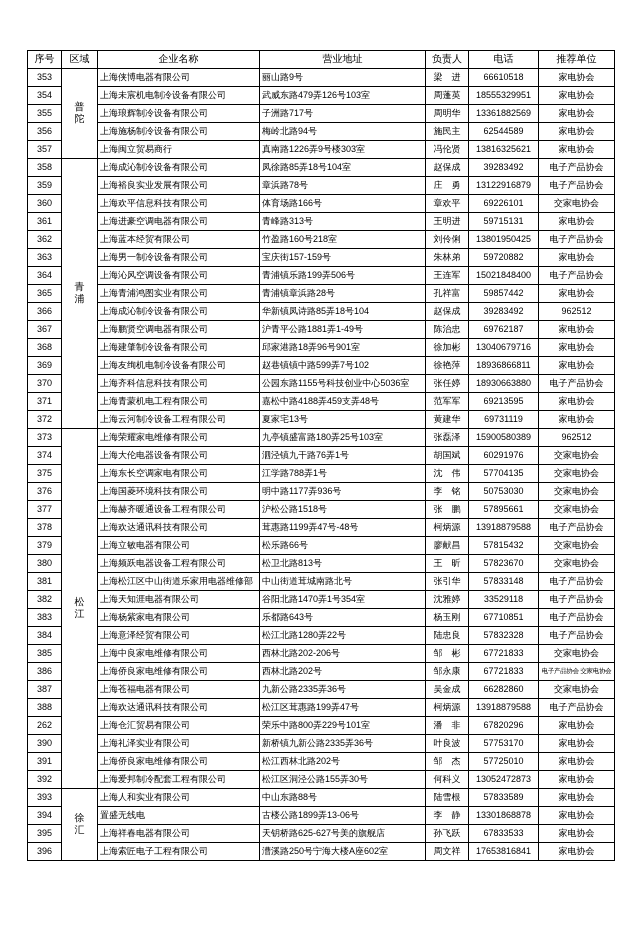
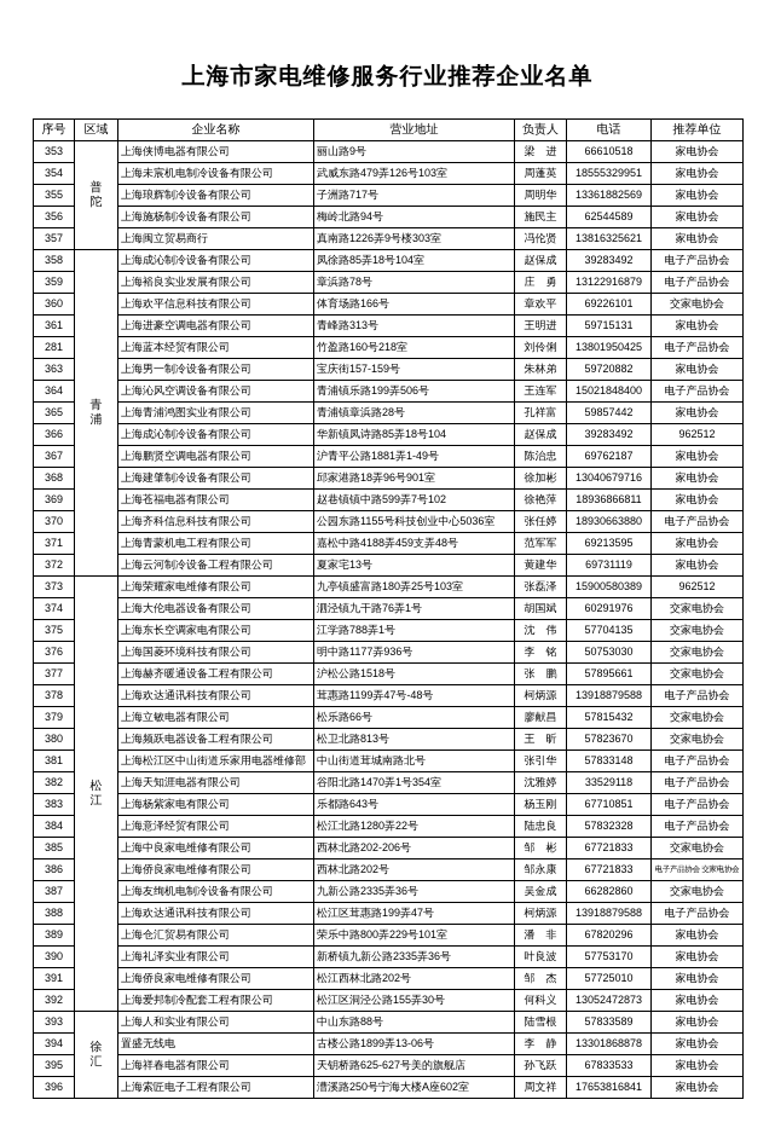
+ 上海市家电维修服务行业推荐企业名单
  序号	区域	企业名称	营业地址	负责人	电话	推荐单位
  353	普 陀	上海侠博电器有限公司	丽山路9号	梁 进	66610518	家电协会
  354	上海未宸机电制冷设备有限公司	武威东路479弄126号103室	周蓬英	18555329951	家电协会
  355	上海琅辉制冷设备有限公司	子洲路717号	周明华	13361882569	家电协会
  356	上海施杨制冷设备有限公司	梅岭北路94号	施民主	62544589	家电协会
  357	上海闽立贸易商行	真南路1226弄9号楼303室	冯伦贤	13816325621	家电协会
  358	青 浦	上海成沁制冷设备有限公司	凤徐路85弄18号104室	赵保成	39283492	电子产品协会
  359	上海裕良实业发展有限公司	章浜路78号	庄 勇	13122916879	电子产品协会
  360	上海欢平信息科技有限公司	体育场路166号	章欢平	69226101	交家电协会
  361	上海进豪空调电器有限公司	青峰路313号	王明进	59715131	家电协会
- 362	上海蓝本经贸有限公司	竹盈路160号218室	刘伶俐	13801950425	电子产品协会
+ 281	上海蓝本经贸有限公司	竹盈路160号218室	刘伶俐	13801950425	电子产品协会
  363	上海男一制冷设备有限公司	宝庆街157-159号	朱林弟	59720882	家电协会
  364	上海沁风空调设备有限公司	青浦镇乐路199弄506号	王连军	15021848400	电子产品协会
  365	上海青浦鸿图实业有限公司	青浦镇章浜路28号	孔祥富	59857442	家电协会
  366	上海成沁制冷设备有限公司	华新镇凤诗路85弄18号104	赵保成	39283492	962512
  367	上海鹏贤空调电器有限公司	沪青平公路1881弄1-49号	陈治忠	69762187	家电协会
  368	上海建肇制冷设备有限公司	邱家港路18弄96号901室	徐加彬	13040679716	家电协会
- 369	上海友绚机电制冷设备有限公司	赵巷镇镇中路599弄7号102	徐艳萍	18936866811	家电协会
+ 369	上海苍福电器有限公司	赵巷镇镇中路599弄7号102	徐艳萍	18936866811	家电协会
  370	上海齐科信息科技有限公司	公园东路1155号科技创业中心5036室	张任婷	18930663880	电子产品协会
  371	上海青蒙机电工程有限公司	嘉松中路4188弄459支弄48号	范军军	69213595	家电协会
  372	上海云河制冷设备工程有限公司	夏家宅13号	黄建华	69731119	家电协会
  373	松 江	上海荣耀家电维修有限公司	九亭镇盛富路180弄25号103室	张磊泽	15900580389	962512
  374	上海大伦电器设备有限公司	泗泾镇九干路76弄1号	胡国斌	60291976	交家电协会
  375	上海东长空调家电有限公司	江学路788弄1号	沈 伟	57704135	交家电协会
  376	上海国菱环境科技有限公司	明中路1177弄936号	李 铭	50753030	交家电协会
  377	上海赫齐暖通设备工程有限公司	沪松公路1518号	张 鹏	57895661	交家电协会
  378	上海欢达通讯科技有限公司	茸惠路1199弄47号-48号	柯炳源	13918879588	电子产品协会
  379	上海立敏电器有限公司	松乐路66号	廖献昌	57815432	交家电协会
  380	上海频跃电器设备工程有限公司	松卫北路813号	王 昕	57823670	交家电协会
  381	上海松江区中山街道乐家用电器维修部	中山街道茸城南路北号	张引华	57833148	电子产品协会
  382	上海天知涯电器有限公司	谷阳北路1470弄1号354室	沈雅婷	33529118	电子产品协会
  383	上海杨紫家电有限公司	乐都路643号	杨玉刚	67710851	电子产品协会
  384	上海意泽经贸有限公司	松江北路1280弄22号	陆忠良	57832328	电子产品协会
  385	上海中良家电维修有限公司	西林北路202-206号	邹 彬	67721833	交家电协会
  386	上海侨良家电维修有限公司	西林北路202号	邹永康	67721833
- 387	上海苍福电器有限公司	九新公路2335弄36号	吴金成	66282860	交家电协会
+ 387	上海友绚机电制冷设备有限公司	九新公路2335弄36号	吴金成	66282860	交家电协会
  388	上海欢达通讯科技有限公司	松江区茸惠路199弄47号	柯炳源	13918879588	电子产品协会
- 262	上海仓汇贸易有限公司	荣乐中路800弄229号101室	潘 非	67820296	家电协会
+ 389	上海仓汇贸易有限公司	荣乐中路800弄229号101室	潘 非	67820296	家电协会
  390	上海礼泽实业有限公司	新桥镇九新公路2335弄36号	叶良波	57753170	家电协会
  391	上海侨良家电维修有限公司	松江西林北路202号	邹 杰	57725010	家电协会
  392	上海爱邦制冷配套工程有限公司	松江区洞泾公路155弄30号	何科义	13052472873	家电协会
  393	徐 汇	上海人和实业有限公司	中山东路88号	陆雪根	57833589	家电协会
  394	置盛无线电	古楼公路1899弄13-06号	李 静	13301868878	家电协会
  395	上海祥春电器有限公司	天钥桥路625-627号美的旗舰店	孙飞跃	67833533	家电协会
  396	上海索匠电子工程有限公司	漕溪路250号宁海大楼A座602室	周文祥	17653816841	家电协会
